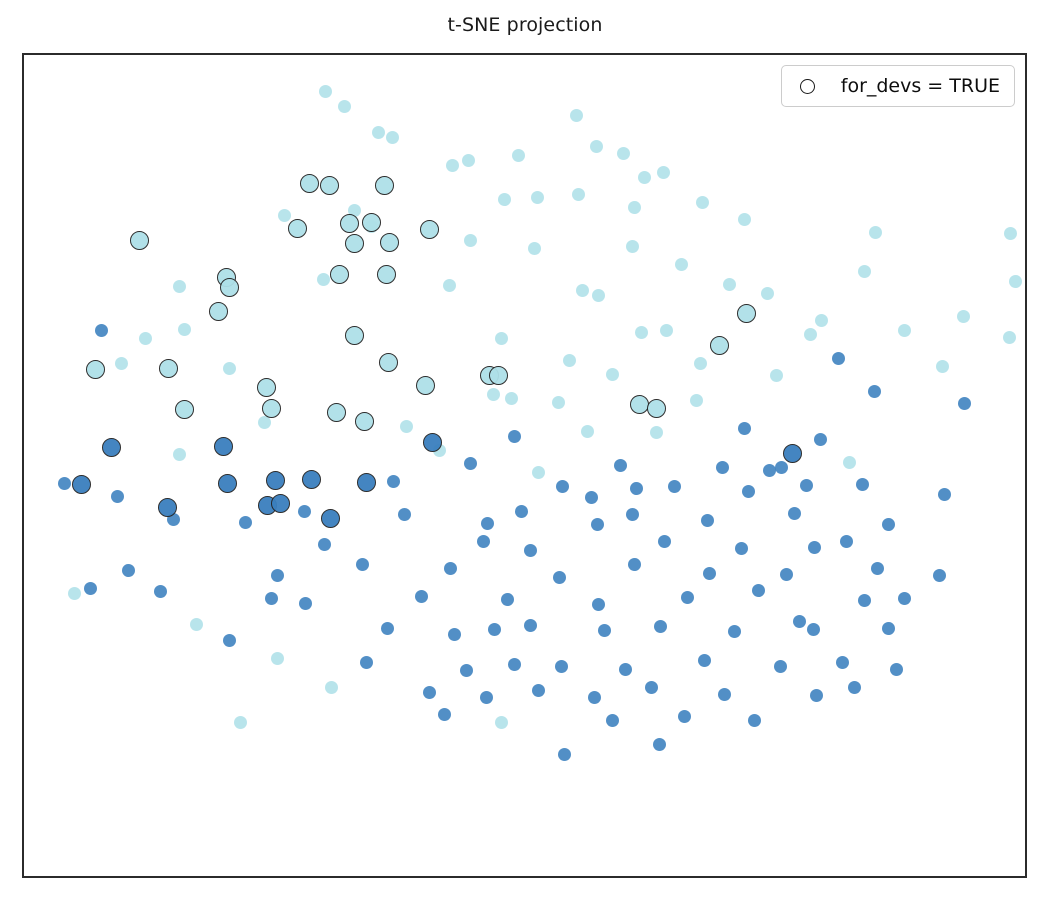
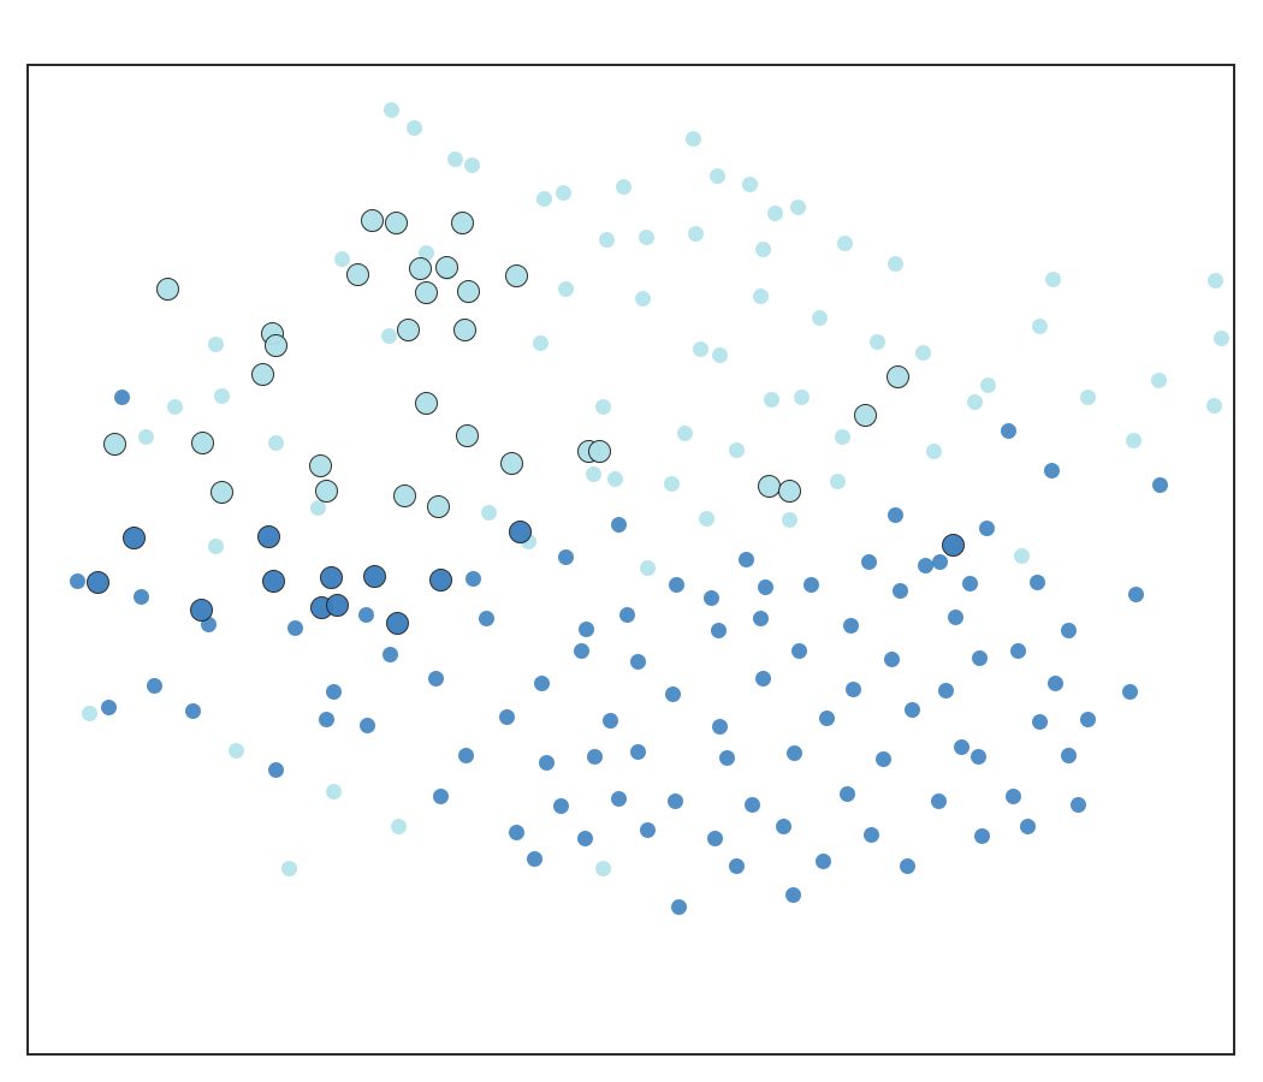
- t-SNE projection
- for_devs = TRUE
